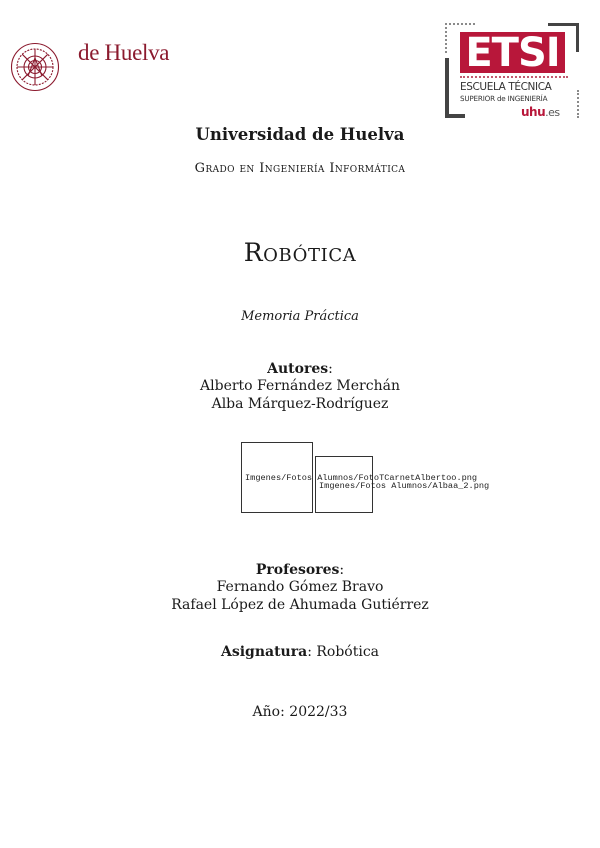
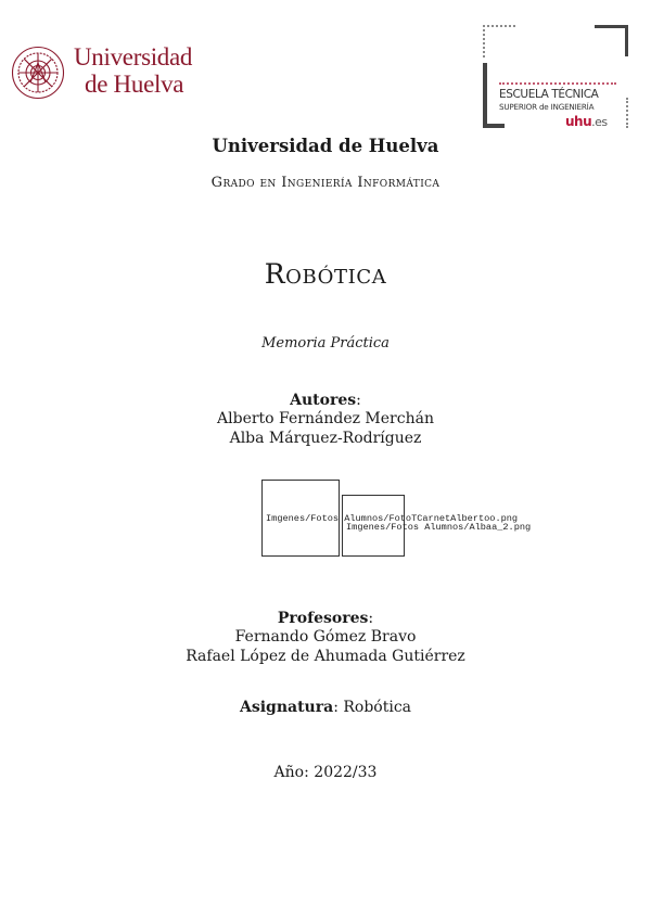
+ Universidad
  de Huelva
- ETSI
  ESCUELA TÉCNICA
  SUPERIOR de INGENIERÍA
  uhu.es
  Universidad de Huelva
  Grado en Ingeniería Informática
  Robótica
  Memoria Práctica
  Autores:
  Alberto Fernández Merchán
  Alba Márquez-Rodríguez
  Imgenes/Fotos Alumnos/FotoTCarnetAlbertoo.png
  Imgenes/Fotos Alumnos/Albaa_2.png
  Profesores:
  Fernando Gómez Bravo
  Rafael López de Ahumada Gutiérrez
  Asignatura: Robótica
  Año: 2022/33
